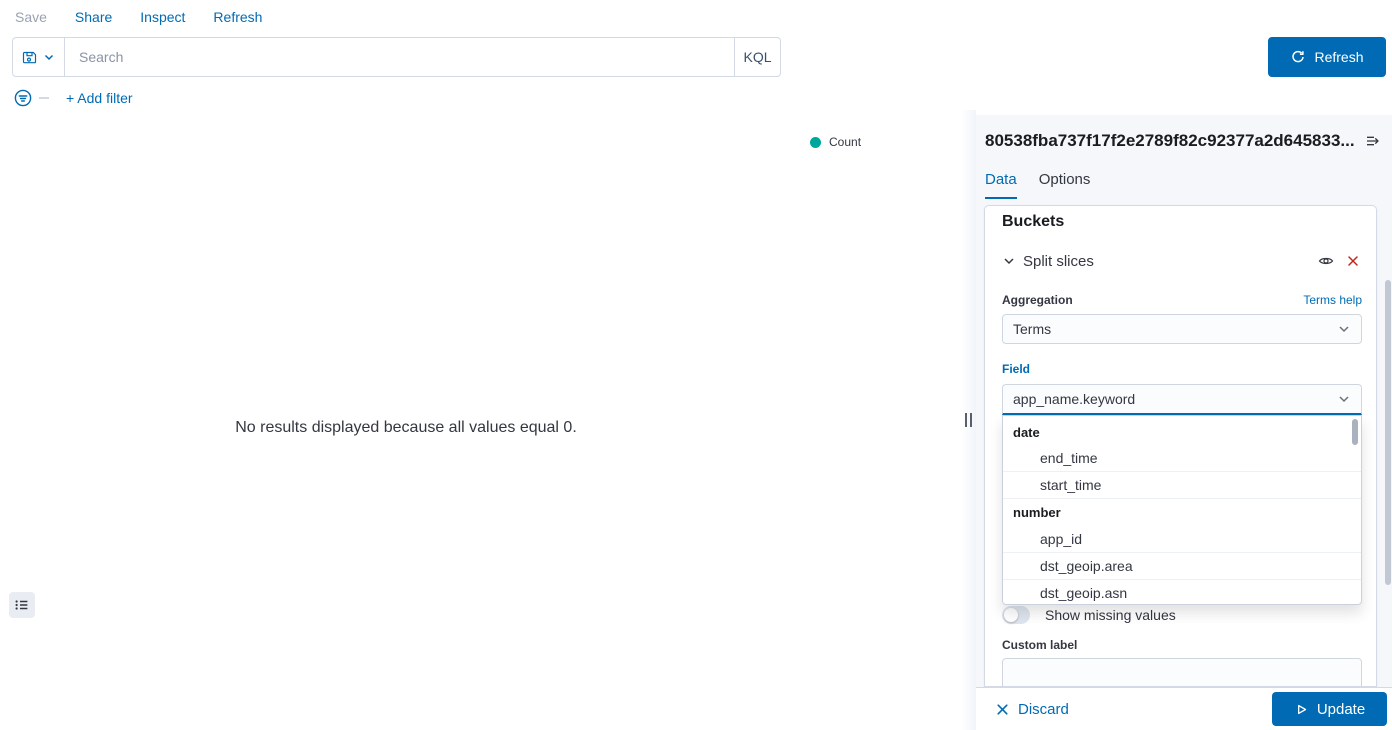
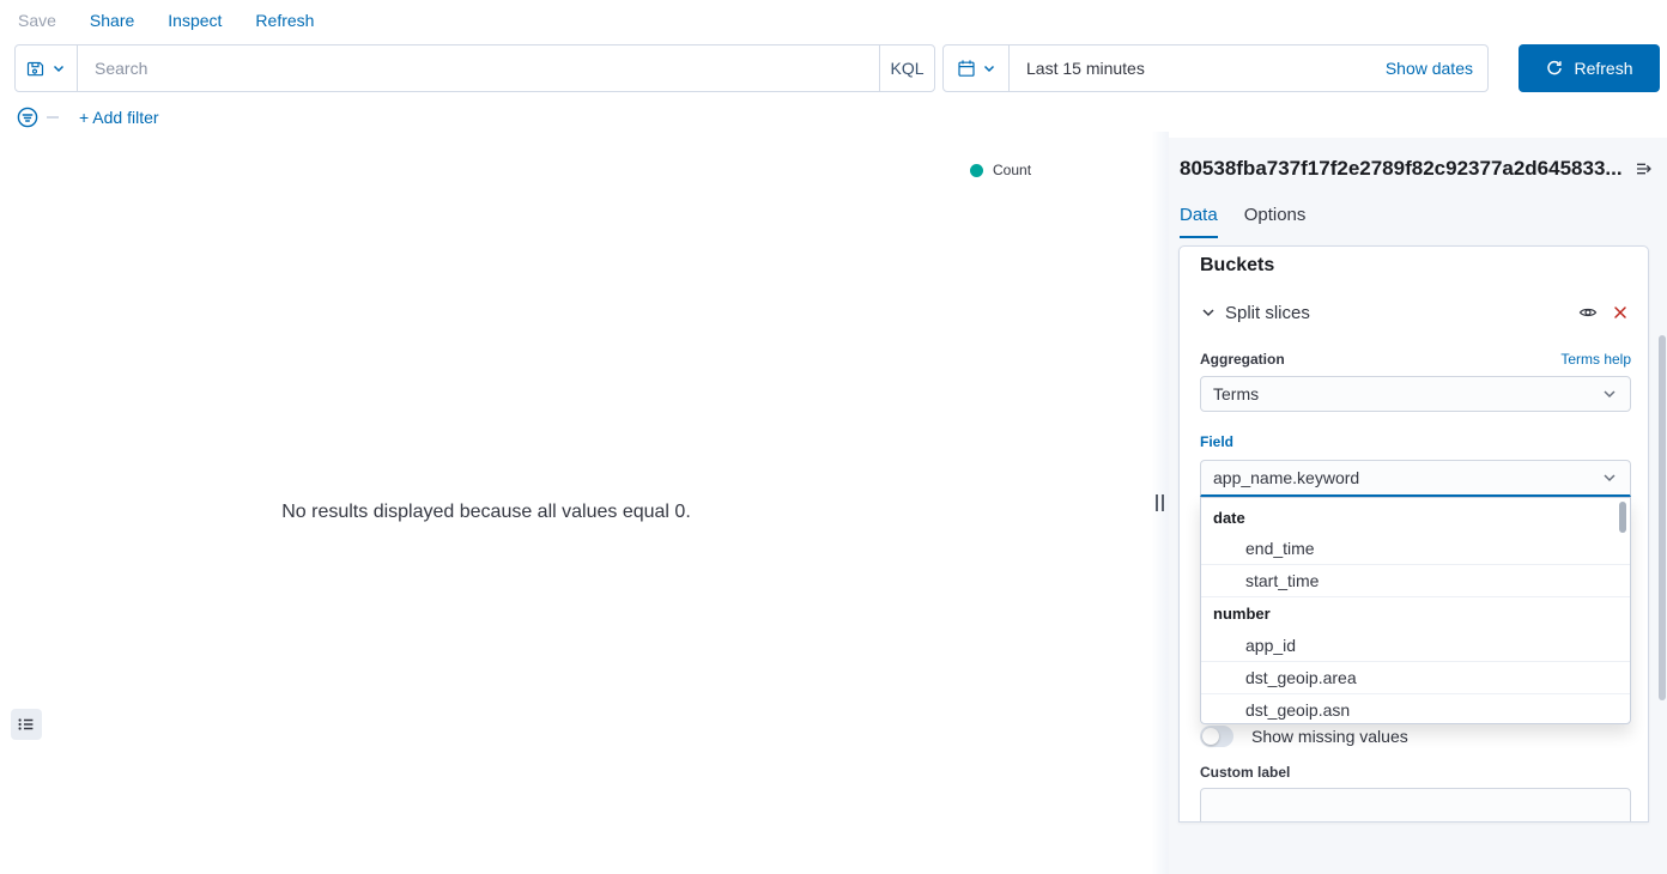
  Save
  Share
  Inspect
  Refresh
  Search
  KQL
+ Last 15 minutes
+ Show dates
  Refresh
  + Add filter
  Count
  No results displayed because all values equal 0.
  80538fba737f17f2e2789f82c92377a2d645833...
  Data
  Options
  Buckets
  Split slices
  Aggregation
  Terms help
  Terms
  Field
  app_name.keyword
  date
  end_time
  start_time
  number
  app_id
  dst_geoip.area
  dst_geoip.asn
  Show missing values
  Custom label
- Discard
- Update
